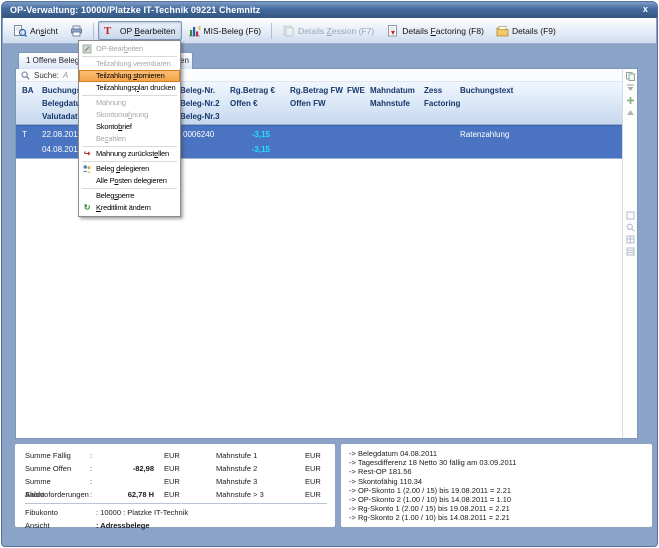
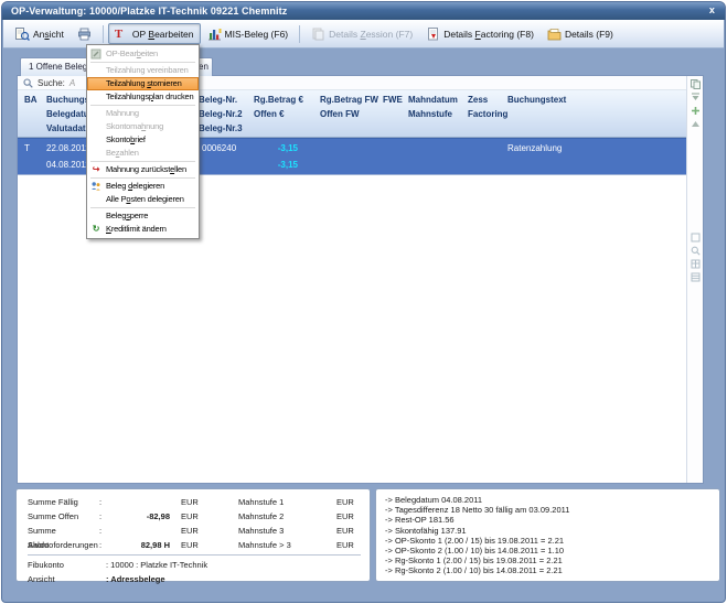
  OP-Verwaltung: 10000/Platzke IT-Technik 09221 Chemnitz
  x
  Ansicht
  T
  OP Bearbeiten
  MIS-Beleg (F6)
  Details Zession (F7)
  Details Factoring (F8)
  Details (F9)
  1 Offene Beleg
  en
  Suche:
  A
  BA
  Belegdat
  Valutadat
  Beleg-Nr.
  Beleg-Nr.2
  Beleg-Nr.3
  Rg.Betrag €
  Offen €
  Rg.Betrag FW
  Offen FW
  FWE
  Mahndatum
  Mahnstufe
  Zess
  Factoring
  Buchungstext
  T
  22.08.201
  04.08.201
  0006240
  -3,15
  -3,15
  Ratenzahlung
  OP-Bearbeiten
  Teilzahlung vereinbaren
  Teilzahlung stornieren
  Teilzahlungsplan drucken
  Mahnung
  Skontomahnung
  Skontobrief
  Bezahlen
  ↪
  Mahnung zurückstellen
  Beleg delegieren
  Alle Posten delegieren
  Belegsperre
  ↻
  Kreditlimit ändern
  Summe Fällig
  :
  EUR
  Mahnstufe 1
  EUR
  Summe Offen
  :
  -82,98
  EUR
  Mahnstufe 2
  EUR
  Summe Akontoforderungen
  :
  EUR
  Mahnstufe 3
  EUR
  Saldo
  :
- 62,78 H
+ 82,98 H
  EUR
  Mahnstufe > 3
  EUR
  Fibukonto
  : 10000 : Platzke IT-Technik
  Ansicht
  : Adressbelege
  -> Belegdatum 04.08.2011
  -> Tagesdifferenz 18 Netto 30 fällig am 03.09.2011
  -> Rest-OP 181.56
- -> Skontofähig 110.34
+ -> Skontofähig 137.91
  -> OP-Skonto 1 (2.00 / 15) bis 19.08.2011 = 2.21
  -> OP-Skonto 2 (1.00 / 10) bis 14.08.2011 = 1.10
  -> Rg-Skonto 1 (2.00 / 15) bis 19.08.2011 = 2.21
  -> Rg-Skonto 2 (1.00 / 10) bis 14.08.2011 = 2.21
